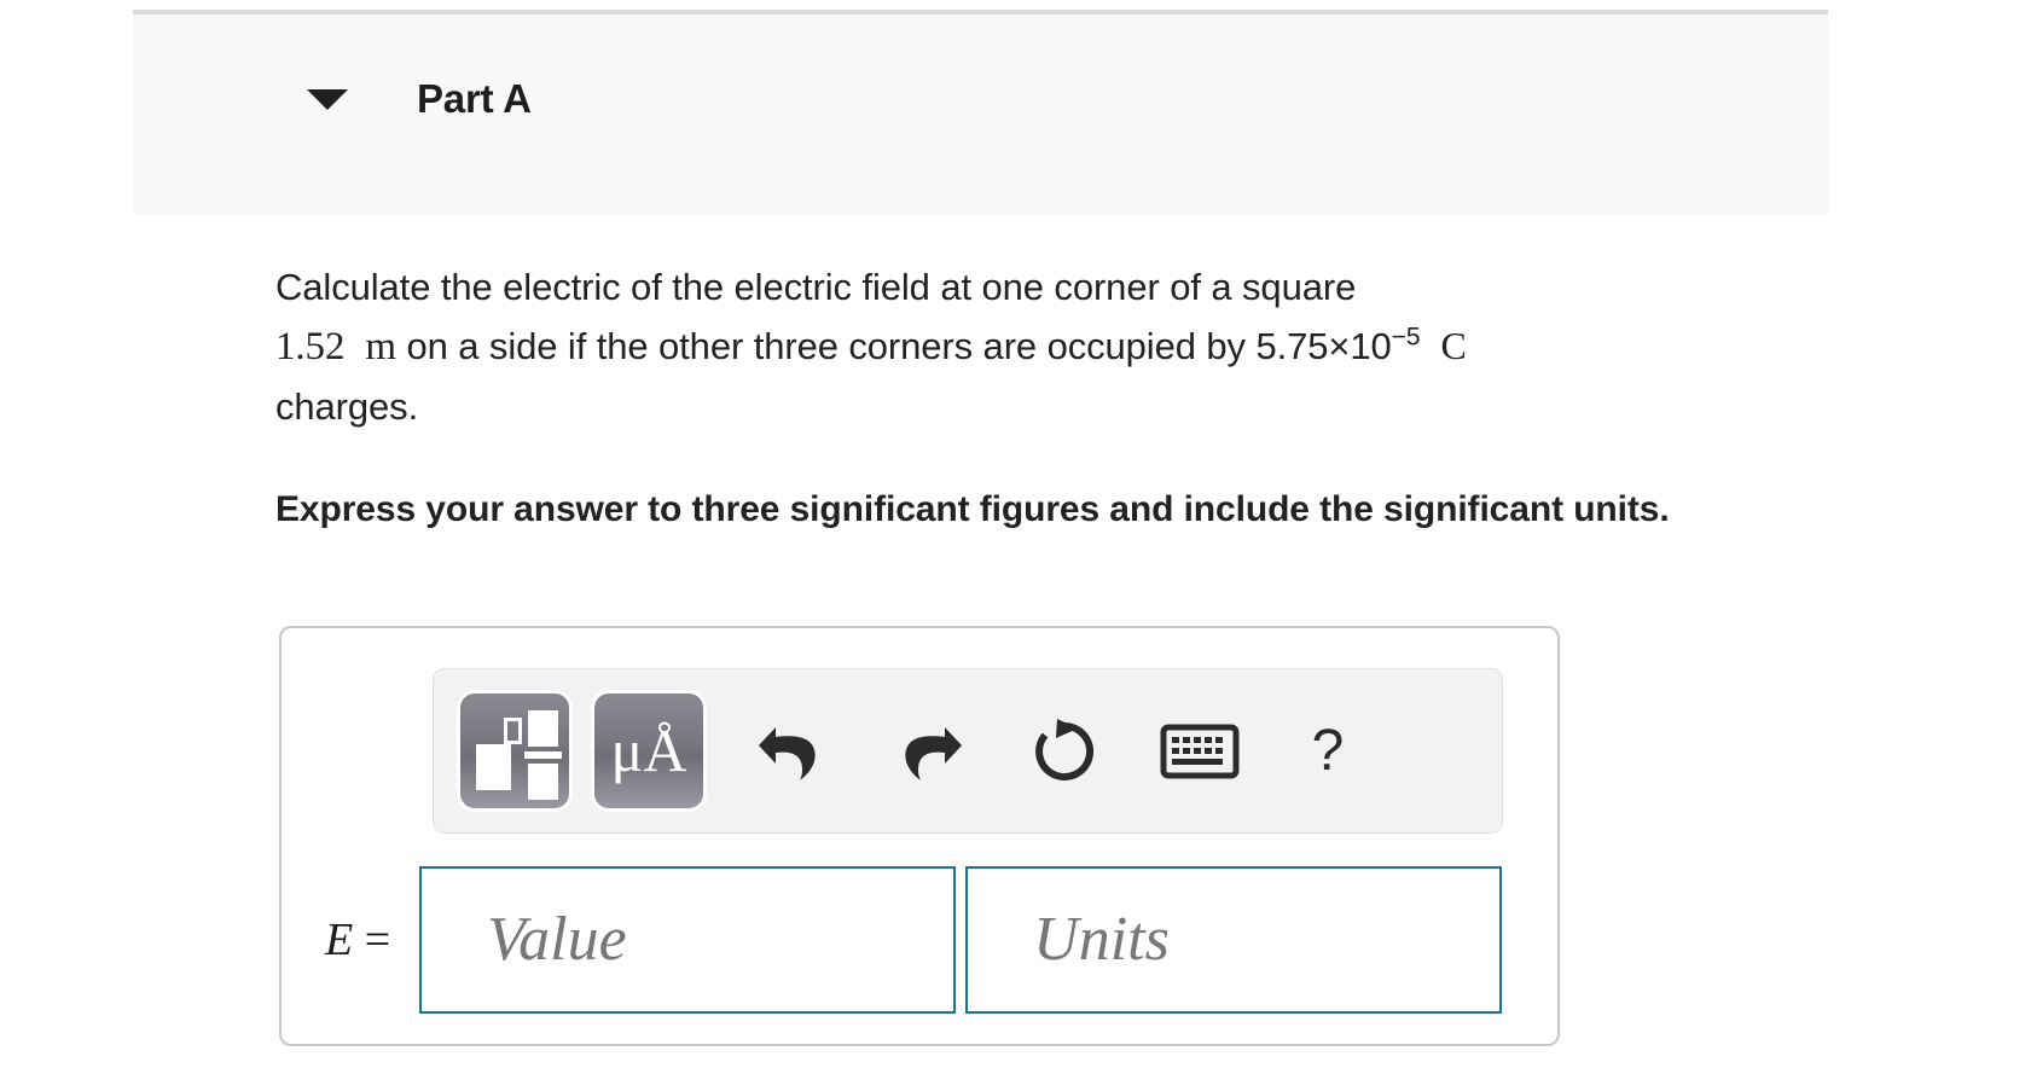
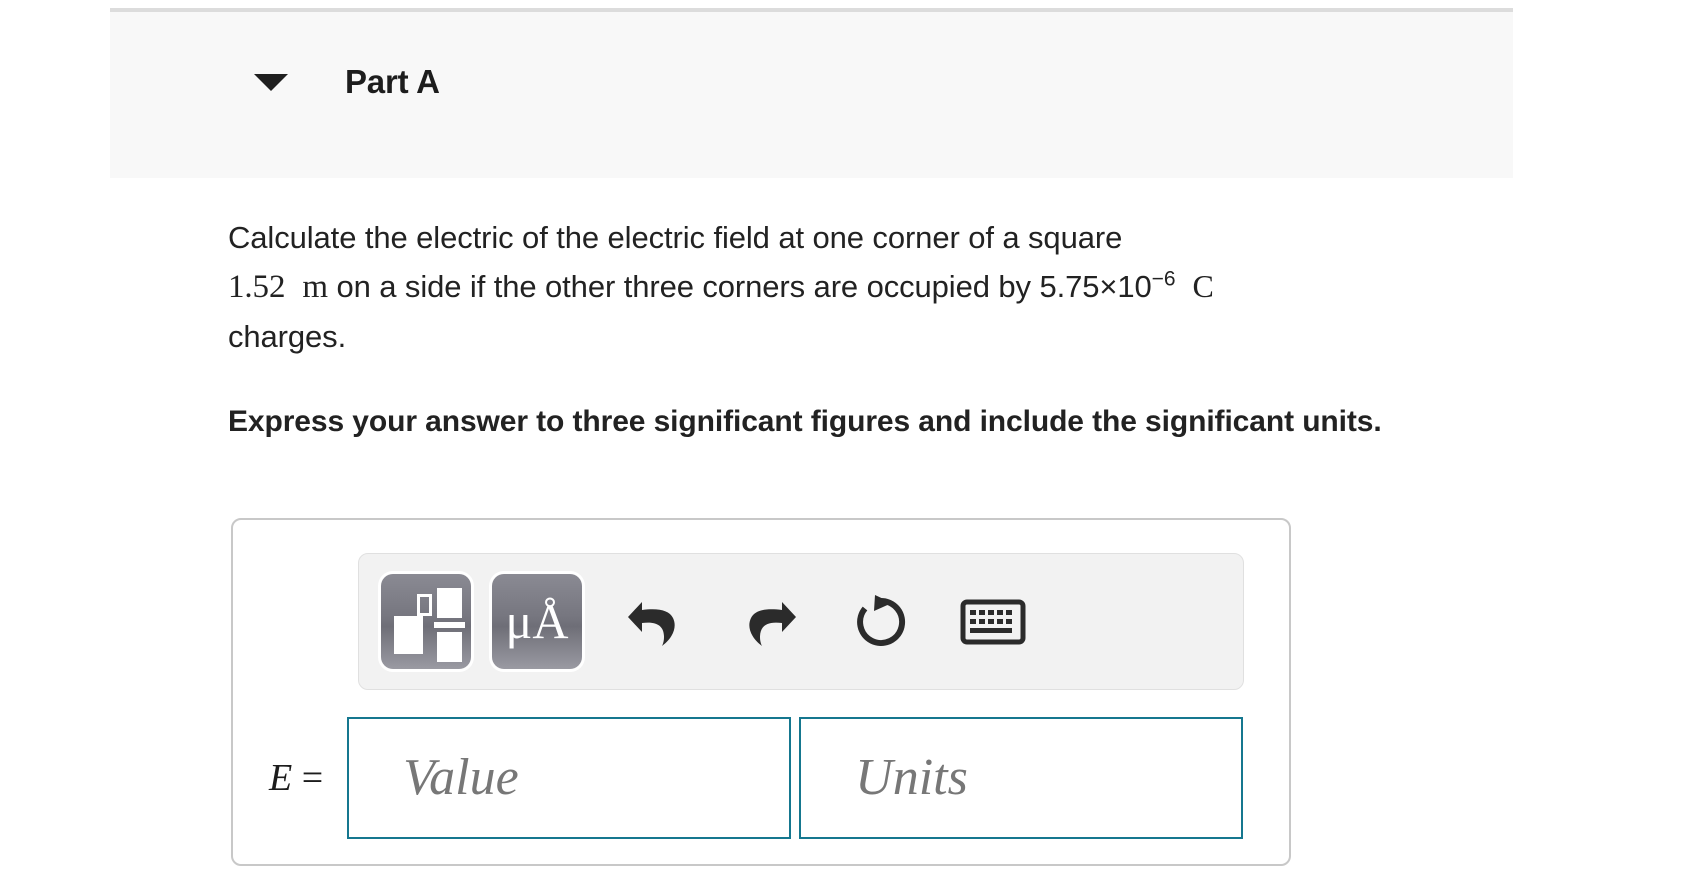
  Part A
  Calculate the electric of the electric field at one corner of a square
- 1.52 m on a side if the other three corners are occupied by 5.75×10−5 C
+ 1.52 m on a side if the other three corners are occupied by 5.75×10−6 C
  charges.
  Express your answer to three significant figures and include the significant units.
  μÅ
- ?
  E =
  Value
  Units
